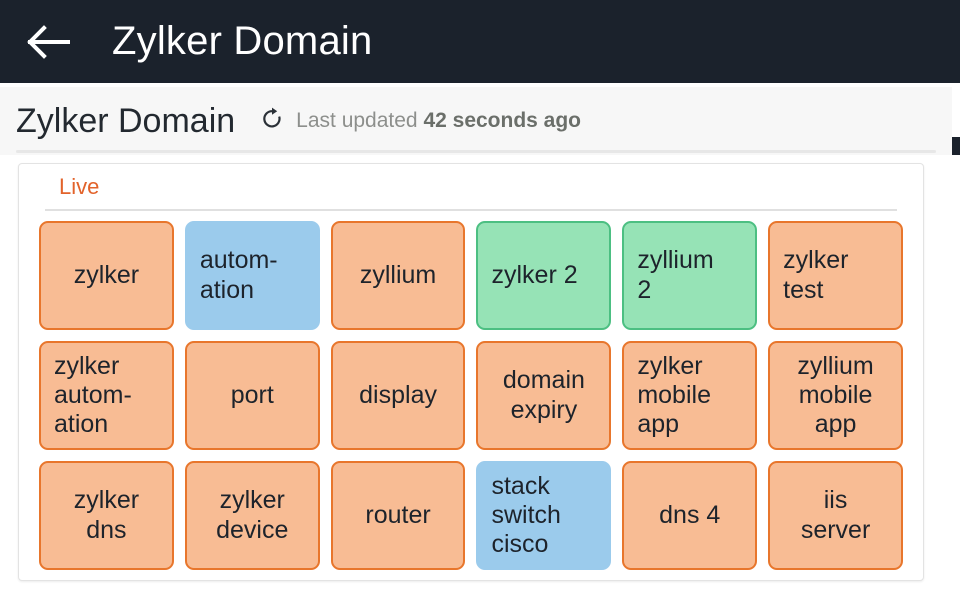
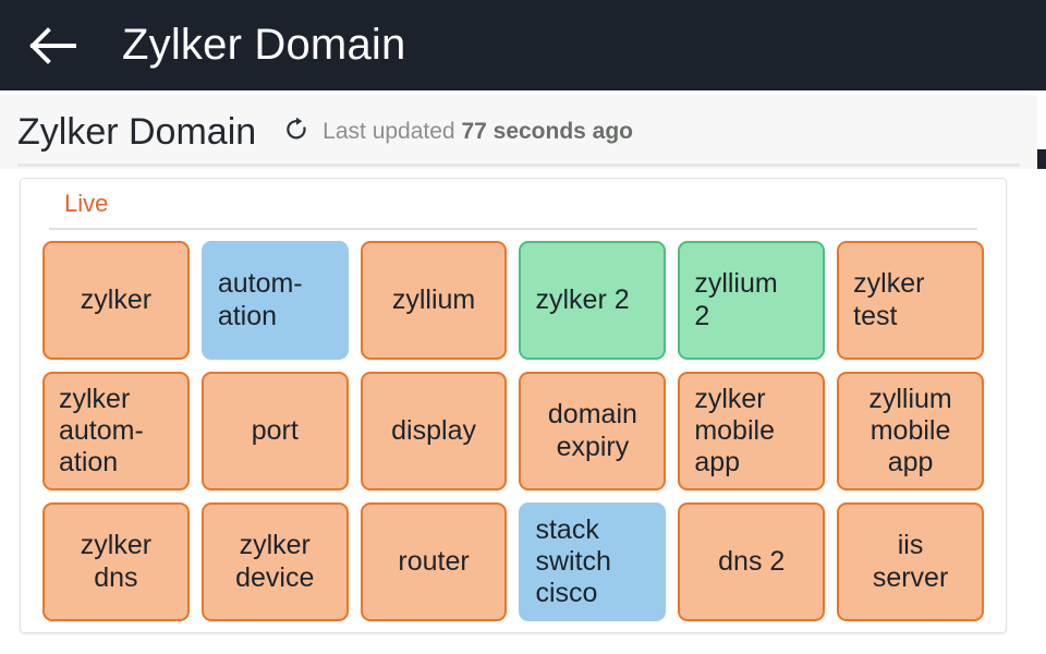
  Zylker Domain
  Zylker Domain
- Last updated 42 seconds ago
+ Last updated 77 seconds ago
  Live
  zylker
  autom-
  ation
  zyllium
  zylker 2
  zyllium
  2
  zylker
  test
  zylker
  autom-
  ation
  port
  display
  domain
  expiry
  zylker
  mobile
  app
  zyllium
  mobile
  app
  zylker
  dns
  zylker
  device
  router
  stack
  switch
  cisco
- dns 4
+ dns 2
  iis
  server
